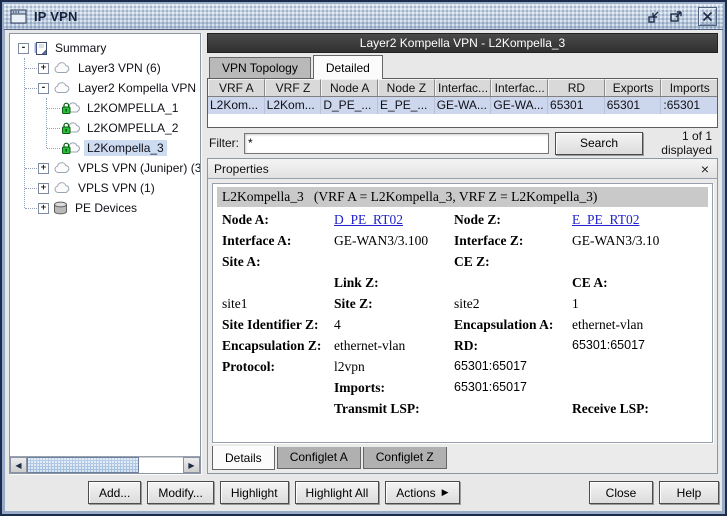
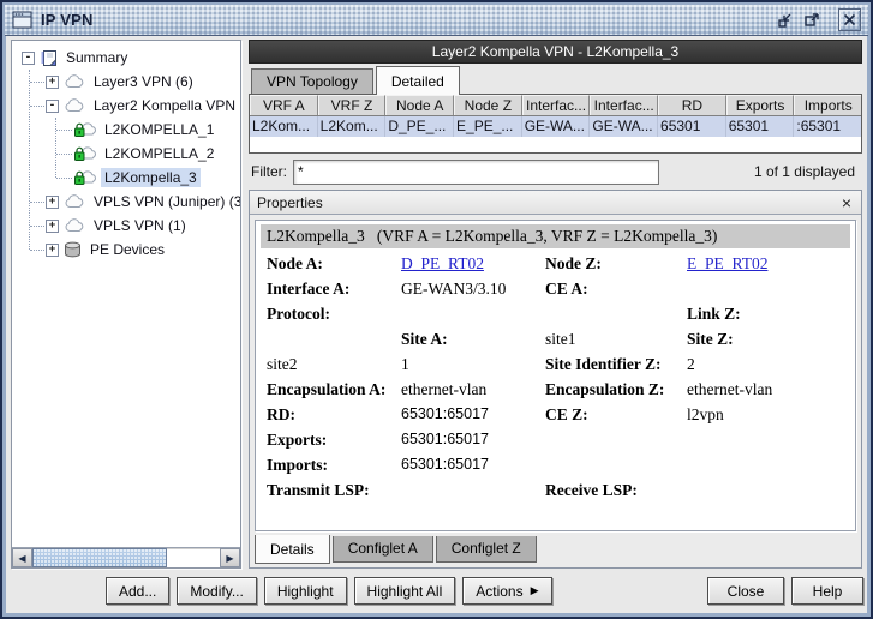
  IP VPN
  -
  Summary
  +
  Layer3 VPN (6)
  -
  Layer2 Kompella VPN
  L2KOMPELLA_1
  L2KOMPELLA_2
  L2Kompella_3
  +
  VPLS VPN (Juniper) (3
  +
  VPLS VPN (1)
  +
  PE Devices
  ◀
  ▶
  Layer2 Kompella VPN - L2Kompella_3
  VPN Topology
  Detailed
  VRF A
  VRF Z
  Node A
  Node Z
  Interfac...
  Interfac...
  RD
  Exports
  Imports
  L2Kom...
  L2Kom...
  D_PE_...
  E_PE_...
  GE-WA...
  GE-WA...
  65301
  65301
  :65301
  Filter:
  *
- Search
  1 of 1 displayed
  Properties
  ×
  L2Kompella_3 (VRF A = L2Kompella_3, VRF Z = L2Kompella_3)
  Node A:
  D_PE_RT02
  Node Z:
  E_PE_RT02
  Interface A:
- GE-WAN3/3.100
- Interface Z:
  GE-WAN3/3.10
- Site A:
+ CE A:
- CE Z:
+ Protocol:
  Link Z:
- CE A:
+ Site A:
  site1
  Site Z:
  site2
  1
  Site Identifier Z:
- 4
+ 2
  Encapsulation A:
  ethernet-vlan
  Encapsulation Z:
  ethernet-vlan
  RD:
  65301:65017
- Protocol:
+ CE Z:
  l2vpn
+ Exports:
  65301:65017
  Imports:
  65301:65017
  Transmit LSP:
  Receive LSP:
  Details
  Configlet A
  Configlet Z
  Add...
  Modify...
  Highlight
  Highlight All
  Actions
  ▶
  Close
  Help
